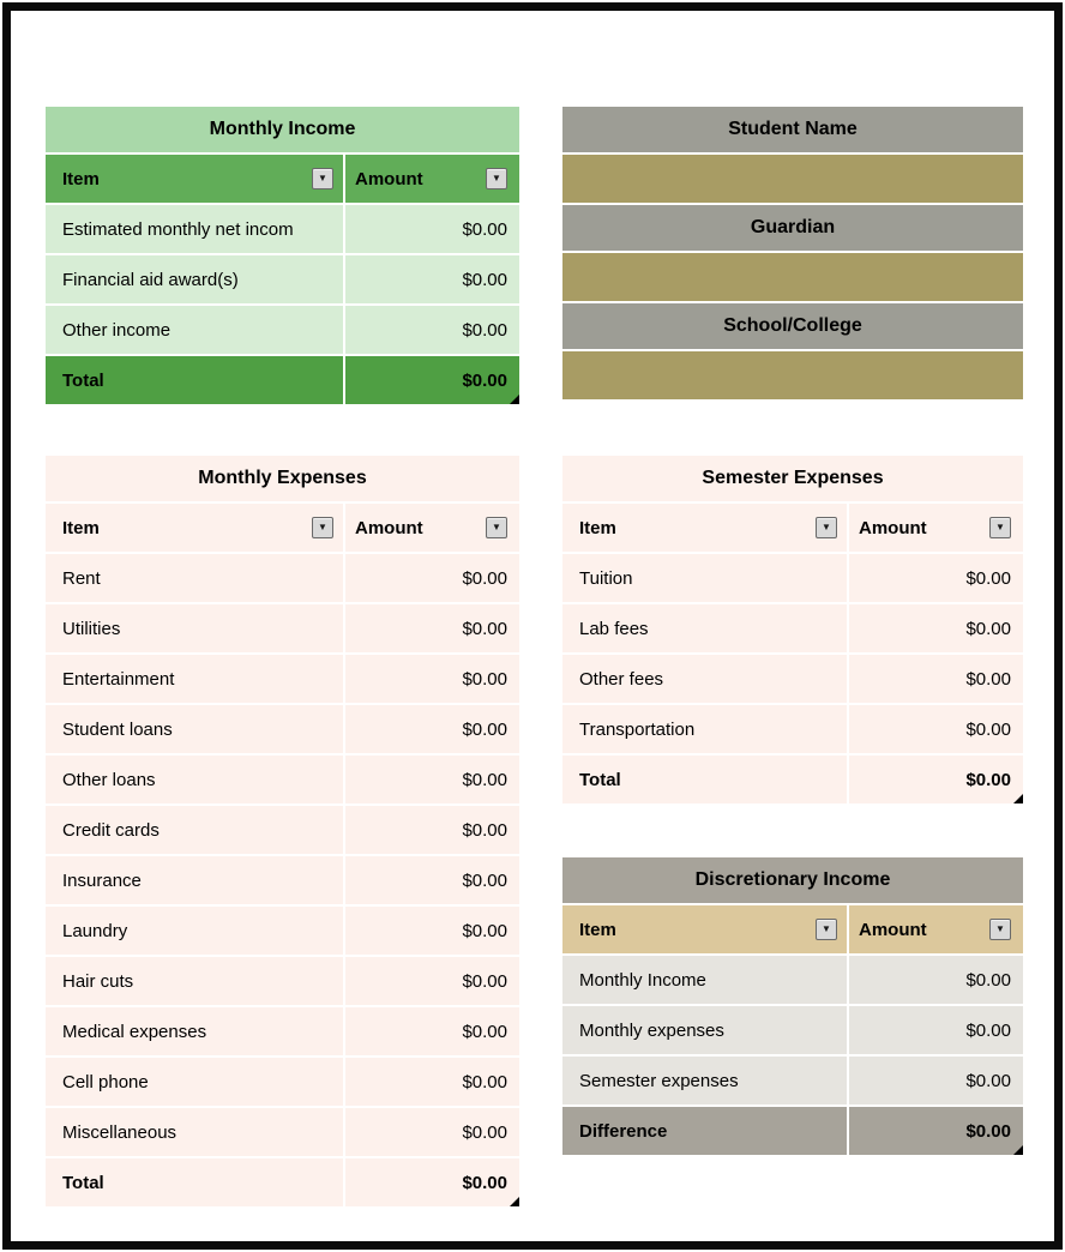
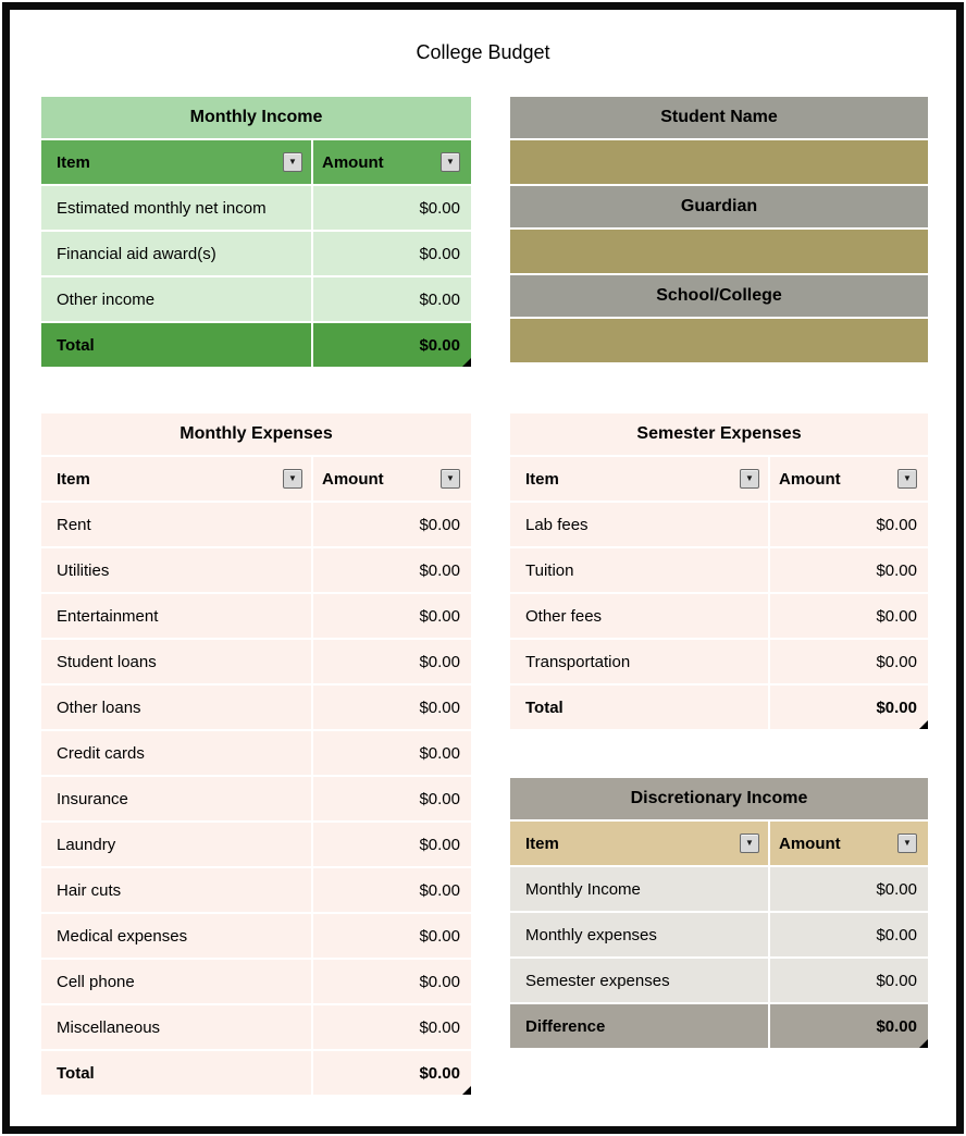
+ College Budget
  Monthly Income
  Item
  ▼
  Amount
  ▼
  Estimated monthly net incom
  $0.00
  Financial aid award(s)
  $0.00
  Other income
  $0.00
  Total
  $0.00
  Student Name
  Guardian
  School/College
  Monthly Expenses
  Item
  ▼
  Amount
  ▼
  Rent
  $0.00
  Utilities
  $0.00
  Entertainment
  $0.00
  Student loans
  $0.00
  Other loans
  $0.00
  Credit cards
  $0.00
  Insurance
  $0.00
  Laundry
  $0.00
  Hair cuts
  $0.00
  Medical expenses
  $0.00
  Cell phone
  $0.00
  Miscellaneous
  $0.00
  Total
  $0.00
  Semester Expenses
  Item
  ▼
  Amount
  ▼
- Tuition
+ Lab fees
  $0.00
- Lab fees
+ Tuition
  $0.00
  Other fees
  $0.00
  Transportation
  $0.00
  Total
  $0.00
  Discretionary Income
  Item
  ▼
  Amount
  ▼
  Monthly Income
  $0.00
  Monthly expenses
  $0.00
  Semester expenses
  $0.00
  Difference
  $0.00
